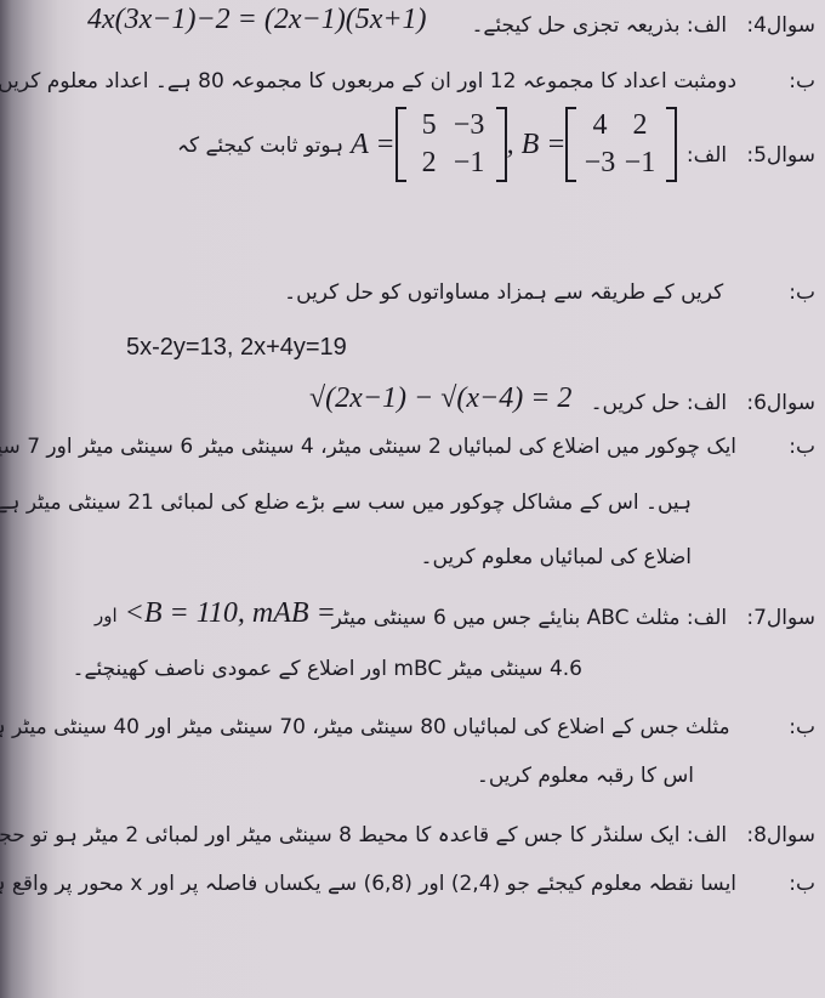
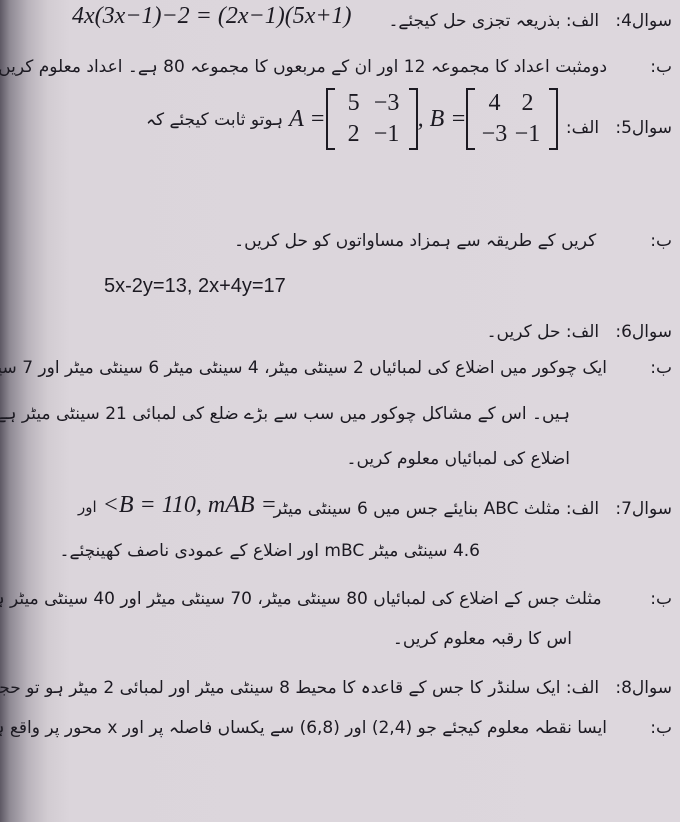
  سوال4: الف: بذریعہ تجزی حل کیجئے۔
  4x(3x−1)−2 = (2x−1)(5x+1)
  ب: دومثبت اعداد کا مجموعہ 12 اور ان کے مربعوں کا مجموعہ 80 ہے۔ اعداد معلوم کریں
  سوال5: الف:
  ہوتو ثابت کیجئے کہ
  A =
  5
  −3
  2
  −1
  , B =
  4
  2
  −3
  −1
  ب: کریں کے طریقہ سے ہمزاد مساواتوں کو حل کریں۔
- 5x-2y=13, 2x+4y=19
+ 5x-2y=13, 2x+4y=17
  سوال6: الف: حل کریں۔
- √(2x−1) − √(x−4) = 2
  ب: ایک چوکور میں اضلاع کی لمبائیاں 2 سینٹی میٹر، 4 سینٹی میٹر 6 سینٹی میٹر اور 7 س
  ہیں۔ اس کے مشاکل چوکور میں سب سے بڑے ضلع کی لمبائی 21 سینٹی میٹر ہے
  اضلاع کی لمبائیاں معلوم کریں۔
  سوال7: الف: مثلث ABC بنایئے جس میں 6 سینٹی میٹر
  اور <B = 110, mAB =
  4.6 سینٹی میٹر mBC اور اضلاع کے عمودی ناصف کھینچئے۔
  ب: مثلث جس کے اضلاع کی لمبائیاں 80 سینٹی میٹر، 70 سینٹی میٹر اور 40 سینٹی میٹر
  اس کا رقبہ معلوم کریں۔
  سوال8: الف: ایک سلنڈر کا جس کے قاعدہ کا محیط 8 سینٹی میٹر اور لمبائی 2 میٹر ہو تو حج
  ب: ایسا نقطہ معلوم کیجئے جو (2,4) اور (6,8) سے یکساں فاصلہ پر اور x محور پر واقع
